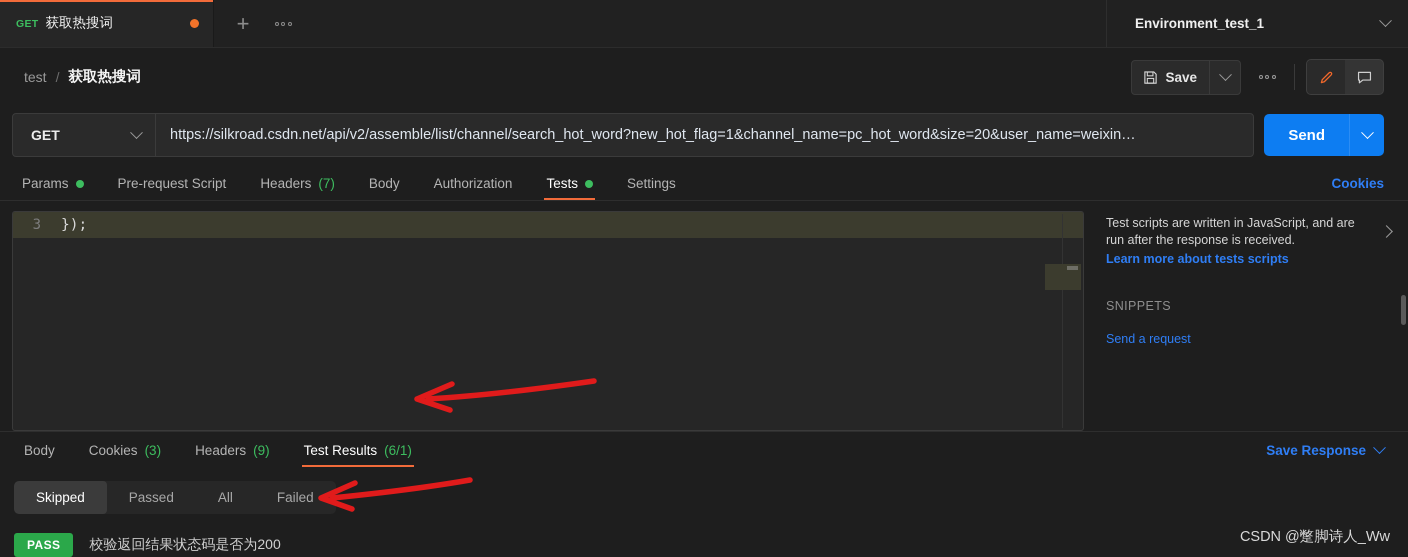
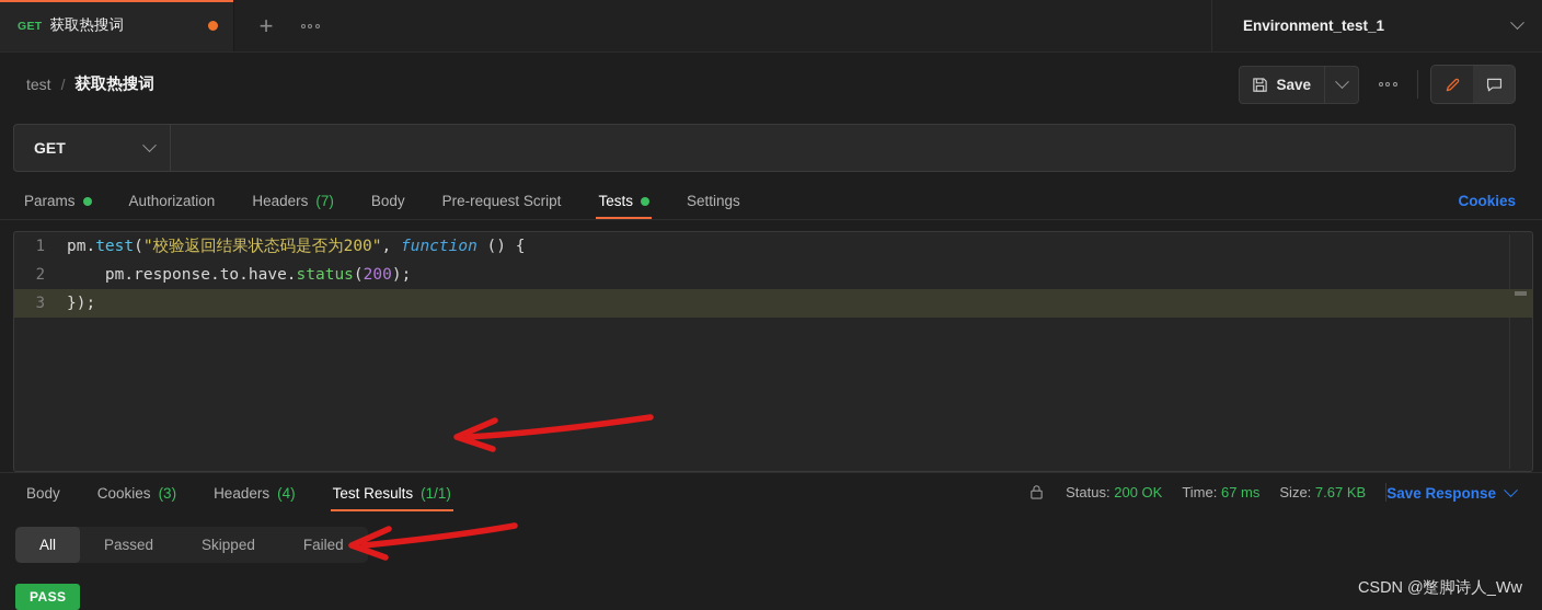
  GET
  获取热搜词
  +
  Environment_test_1
  test
  /
  获取热搜词
  Save
  GET
- https://silkroad.csdn.net/api/v2/assemble/list/channel/search_hot_word?new_hot_flag=1&channel_name=pc_hot_word&size=20&user_name=weixin…
- Send
  Params
- Pre-request Script
+ Authorization
  Headers
  (7)
  Body
- Authorization
+ Pre-request Script
  Tests
  Settings
  Cookies
+ 1
+ pm.test("校验返回结果状态码是否为200", function () {
+ 2
+ pm.response.to.have.status(200);
  3
  });
- Test scripts are written in JavaScript, and are run after the response is received.
- Learn more about tests scripts
- SNIPPETS
- Send a request
  Body
  Cookies
  (3)
  Headers
- (9)
+ (4)
  Test Results
- (6/1)
+ (1/1)
+ Status: 200 OK
+ Time: 67 ms
+ Size: 7.67 KB
  Save Response
- Skipped
+ All
  Passed
- All
+ Skipped
  Failed
  PASS
- 校验返回结果状态码是否为200
  CSDN @蹩脚诗人_Ww
